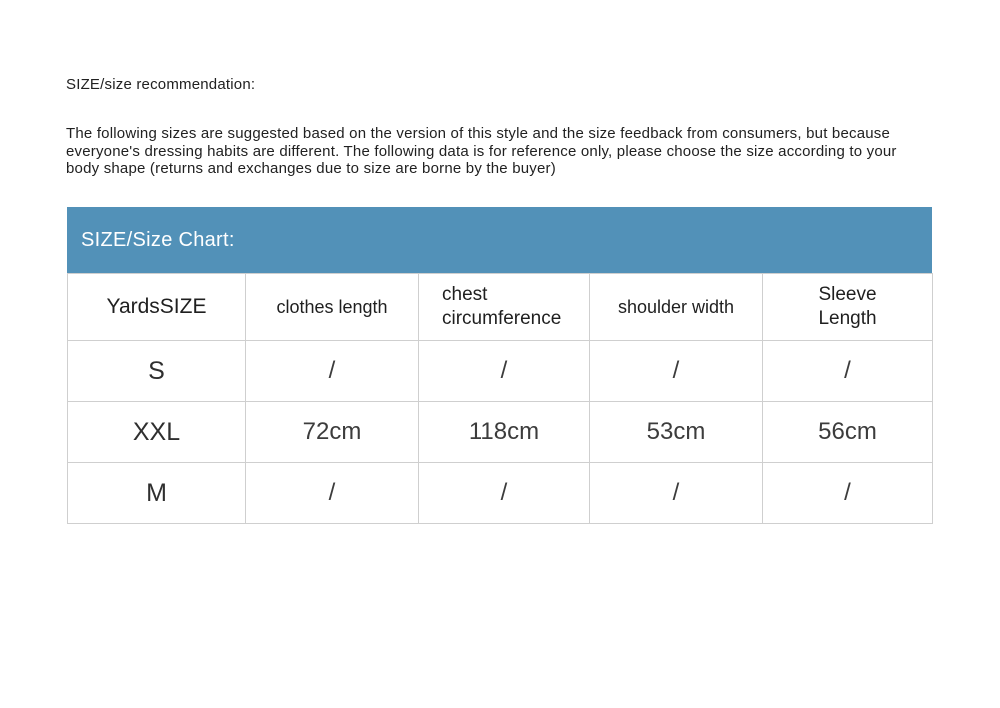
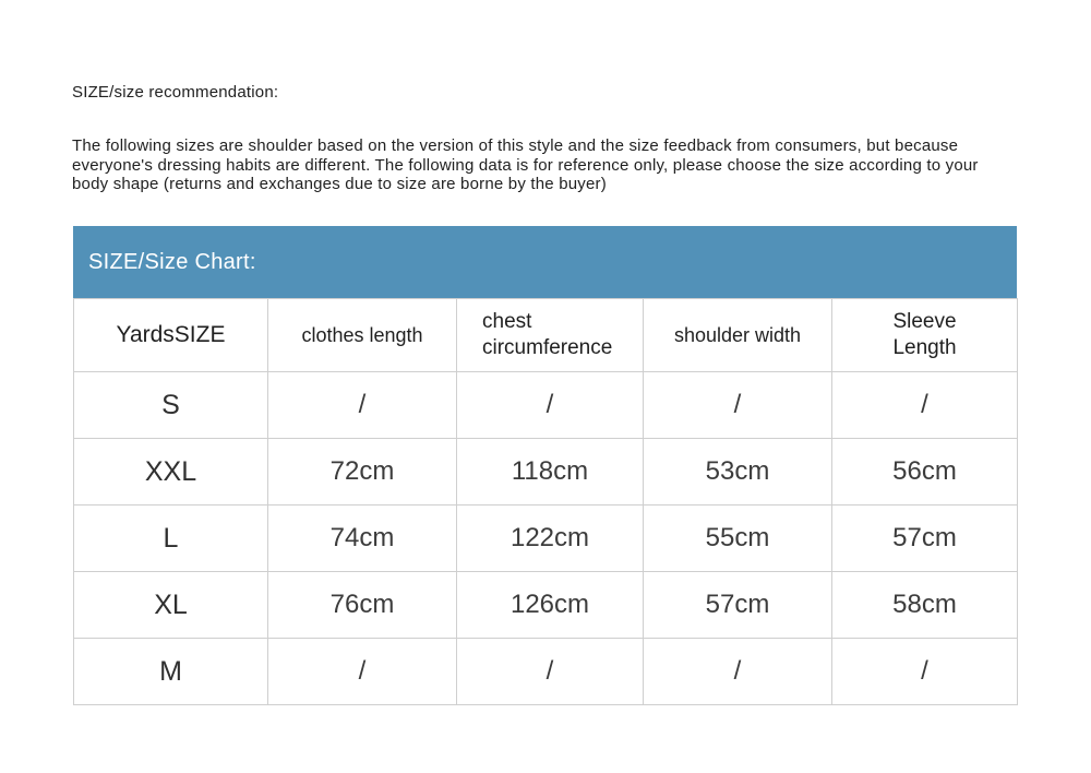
  SIZE/size recommendation:
- The following sizes are suggested based on the version of this style and the size feedback from consumers, but because everyone's dressing habits are different. The following data is for reference only, please choose the size according to your body shape (returns and exchanges due to size are borne by the buyer)
+ The following sizes are shoulder based on the version of this style and the size feedback from consumers, but because everyone's dressing habits are different. The following data is for reference only, please choose the size according to your body shape (returns and exchanges due to size are borne by the buyer)
  SIZE/Size Chart:
  YardsSIZE	clothes length	chest circumference	shoulder width	Sleeve Length
  S	/	/	/	/
  XXL	72cm	118cm	53cm	56cm
+ L	74cm	122cm	55cm	57cm
+ XL	76cm	126cm	57cm	58cm
  M	/	/	/	/
